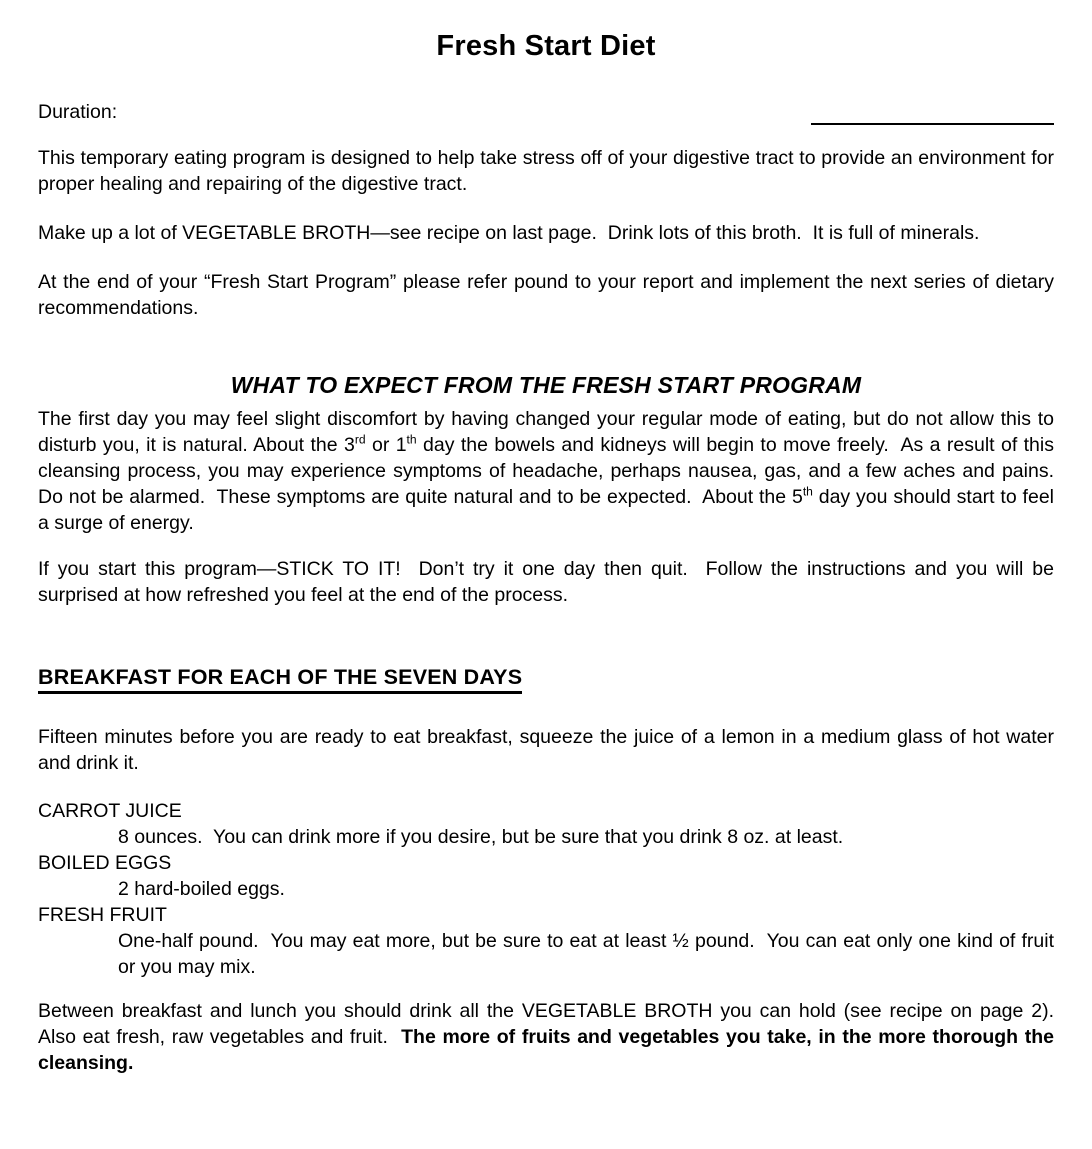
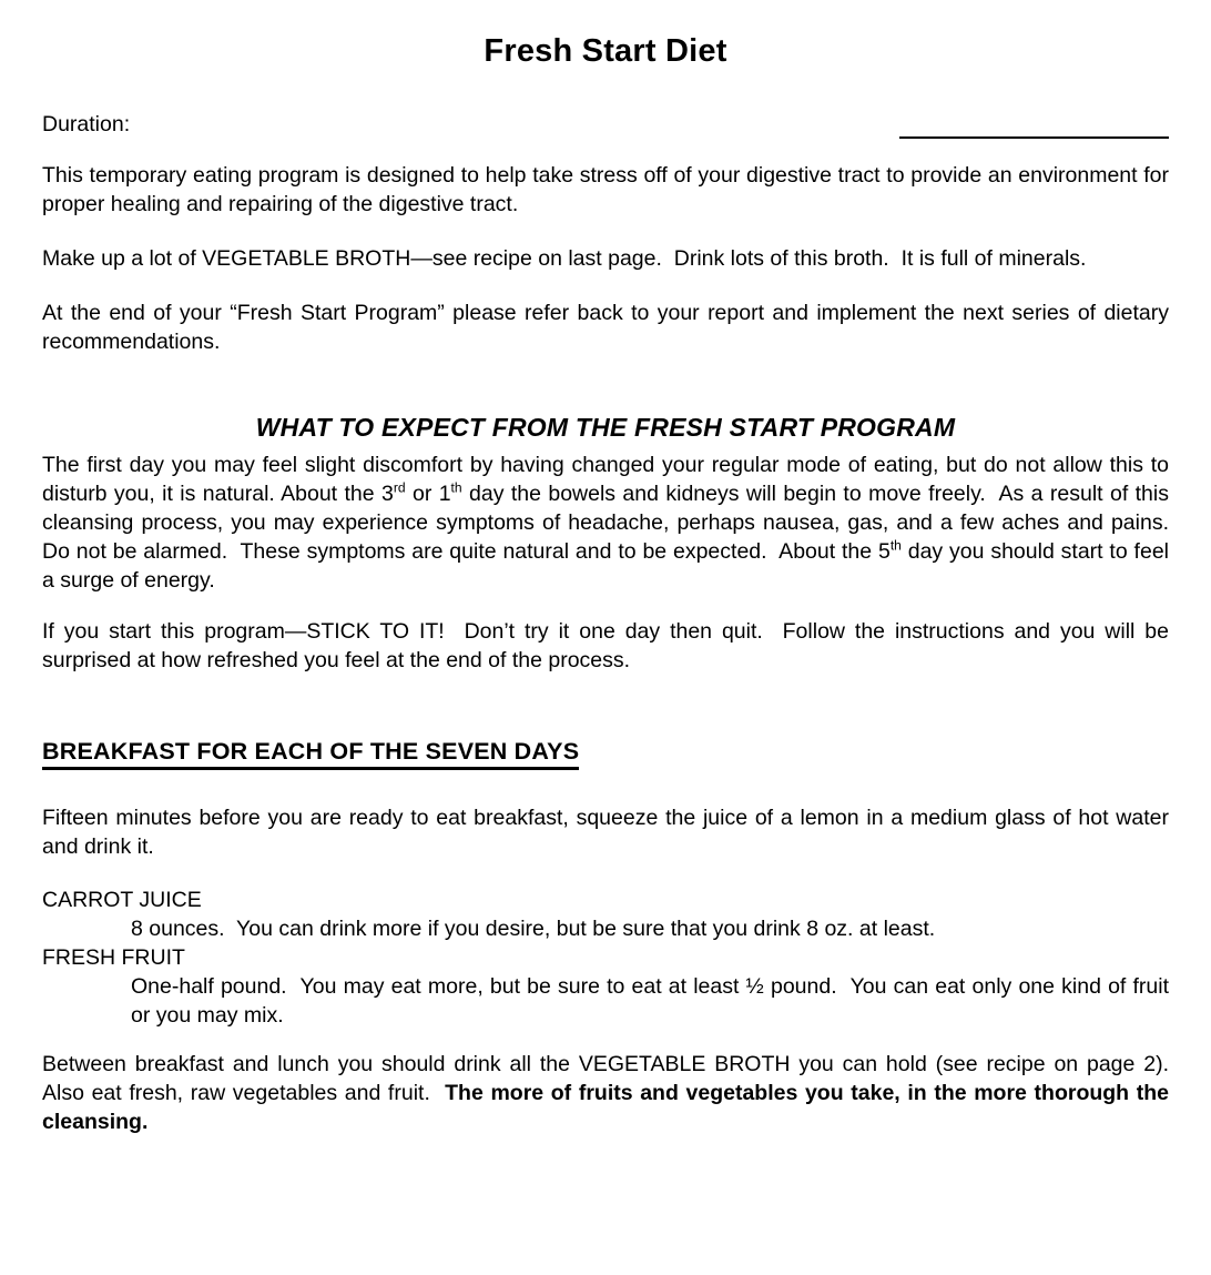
  Fresh Start Diet
  Duration:
  This temporary eating program is designed to help take stress off of your digestive tract to provide an environment for proper healing and repairing of the digestive tract.
  Make up a lot of VEGETABLE BROTH—see recipe on last page. Drink lots of this broth. It is full of minerals.
- At the end of your “Fresh Start Program” please refer pound to your report and implement the next series of dietary recommendations.
+ At the end of your “Fresh Start Program” please refer back to your report and implement the next series of dietary recommendations.
  WHAT TO EXPECT FROM THE FRESH START PROGRAM
  The first day you may feel slight discomfort by having changed your regular mode of eating, but do not allow this to disturb you, it is natural. About the 3rd or 1th day the bowels and kidneys will begin to move freely. As a result of this cleansing process, you may experience symptoms of headache, perhaps nausea, gas, and a few aches and pains. Do not be alarmed. These symptoms are quite natural and to be expected. About the 5th day you should start to feel a surge of energy.
  If you start this program—STICK TO IT! Don’t try it one day then quit. Follow the instructions and you will be surprised at how refreshed you feel at the end of the process.
  BREAKFAST FOR EACH OF THE SEVEN DAYS
  Fifteen minutes before you are ready to eat breakfast, squeeze the juice of a lemon in a medium glass of hot water and drink it.
  CARROT JUICE
  8 ounces. You can drink more if you desire, but be sure that you drink 8 oz. at least.
- BOILED EGGS
- 2 hard-boiled eggs.
  FRESH FRUIT
  One-half pound. You may eat more, but be sure to eat at least ½ pound. You can eat only one kind of fruit or you may mix.
  Between breakfast and lunch you should drink all the VEGETABLE BROTH you can hold (see recipe on page 2). Also eat fresh, raw vegetables and fruit. The more of fruits and vegetables you take, in the more thorough the cleansing.
